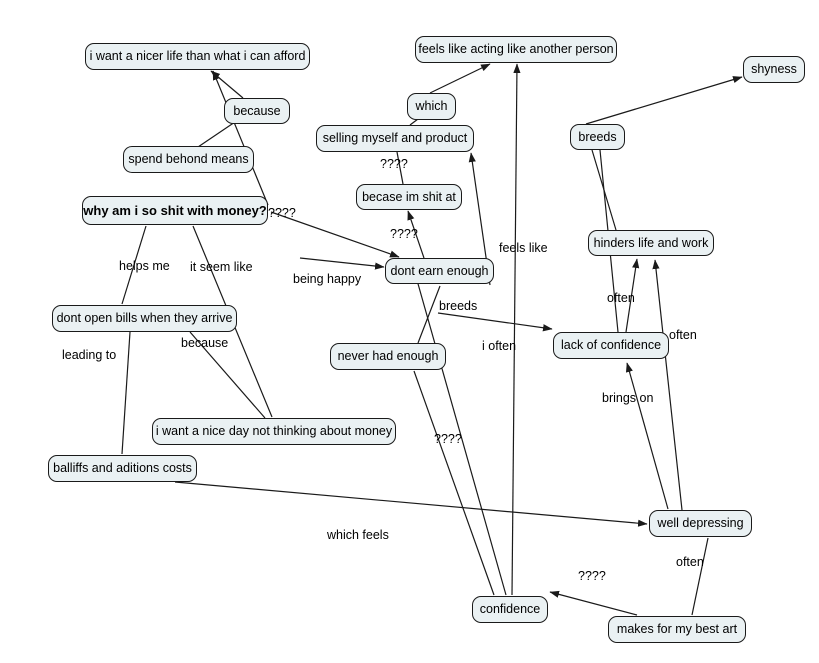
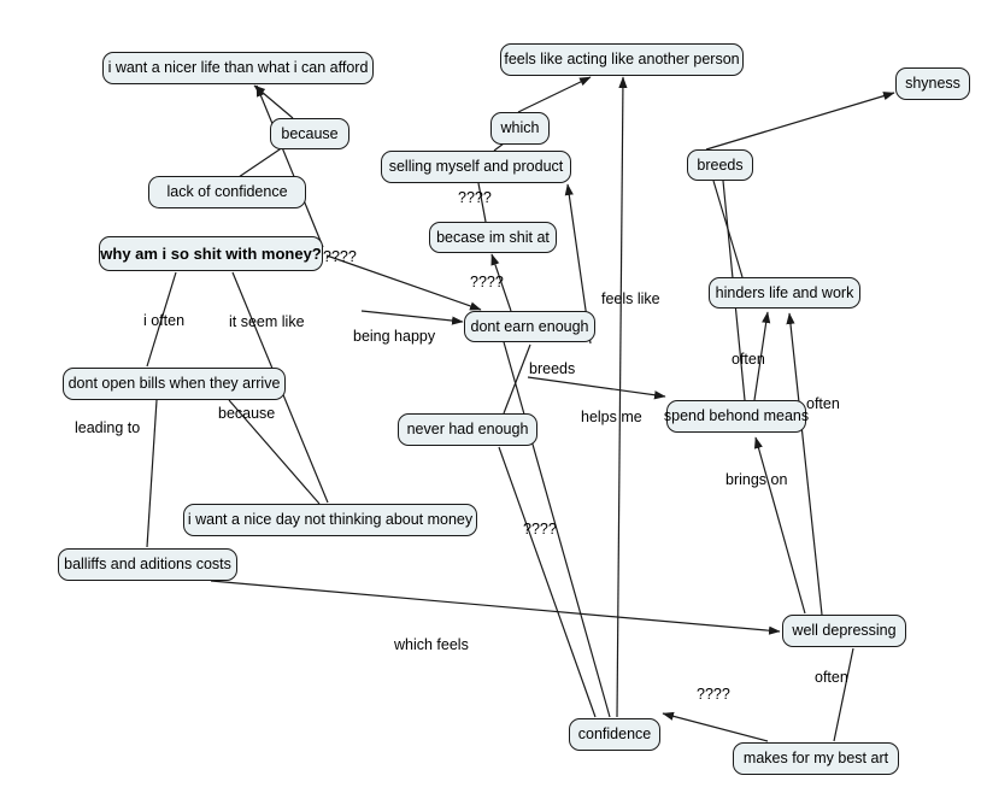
  i want a nicer life than what i can afford
  feels like acting like another person
  shyness
  because
  which
  breeds
  selling myself and product
- spend behond means
+ lack of confidence
  becase im shit at
  why am i so shit with money?
  hinders life and work
  dont earn enough
  dont open bills when they arrive
- lack of confidence
+ spend behond means
  never had enough
  i want a nice day not thinking about money
  balliffs and aditions costs
  well depressing
  confidence
  makes for my best art
  ????
  ????
  ????
  feels like
- helps me
+ i often
  it seem like
  being happy
  often
  breeds
  often
  leading to
- i often
+ helps me
  because
  brings on
  ????
  which feels
  often
  ????
